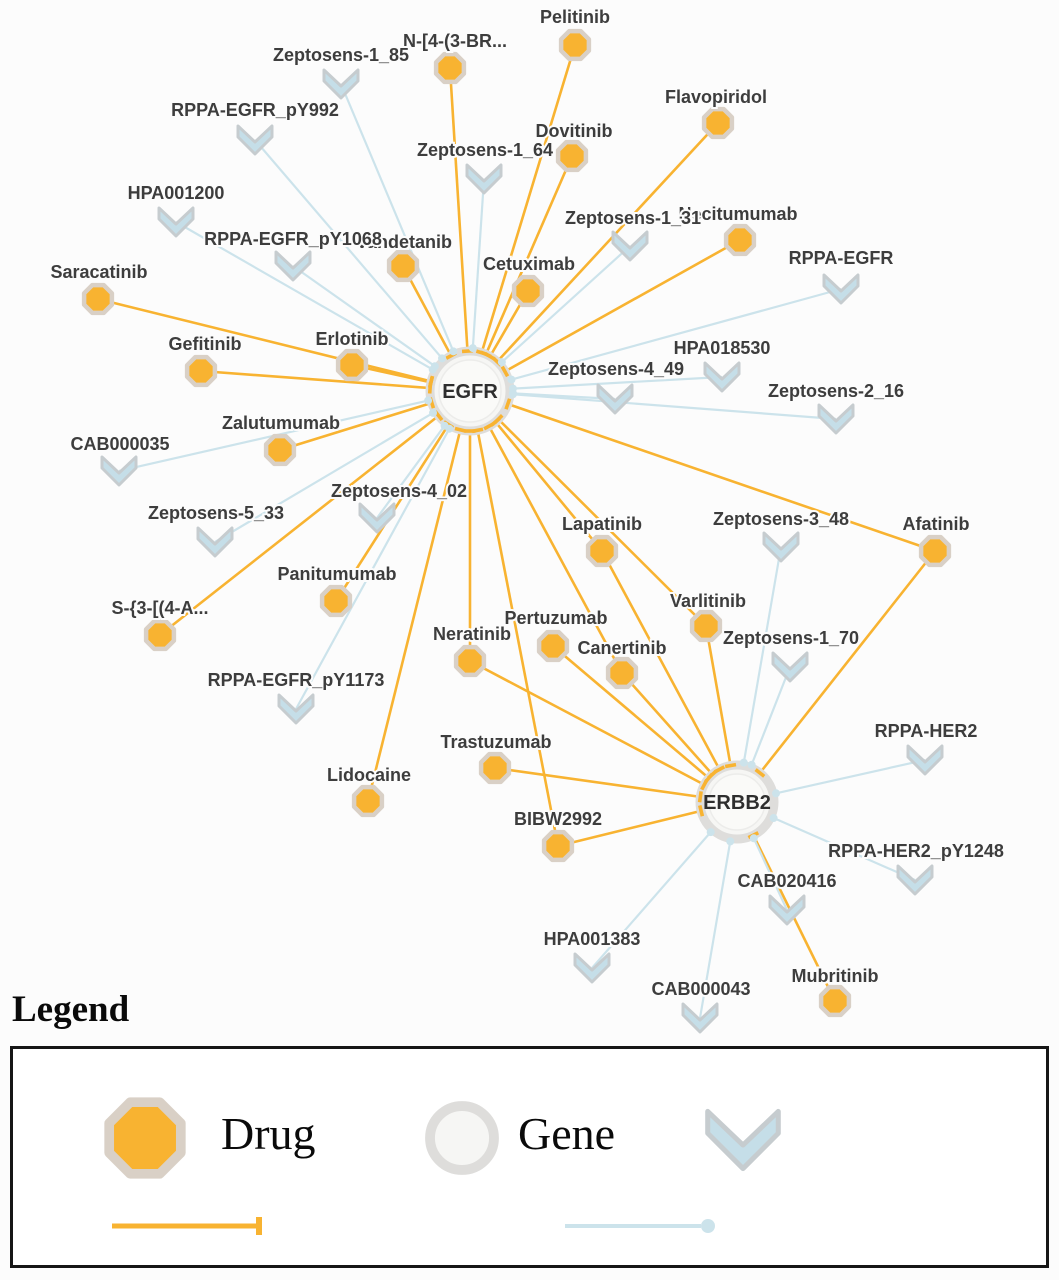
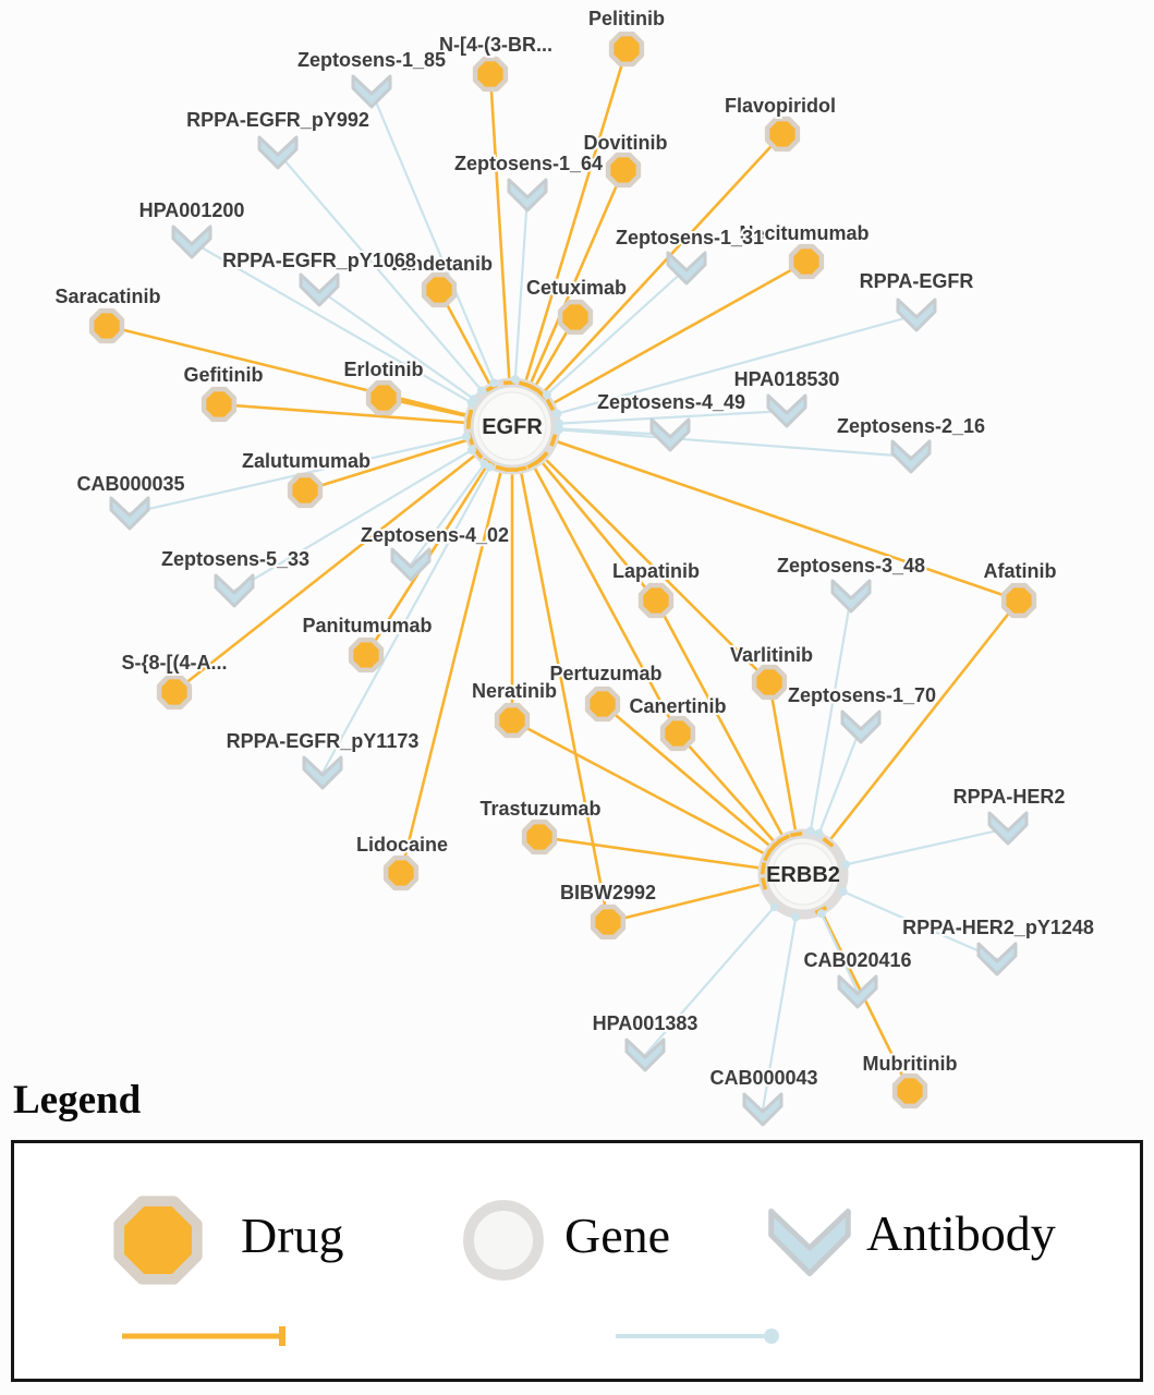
  EGFR
  ERBB2
  Pelitinib
  N-[4-(3-BR...
  Flavopiridol
  Dovitinib
  Necitumumab
  Vandetanib
  Cetuximab
  Saracatinib
  Gefitinib
  Erlotinib
  Zalutumumab
  Panitumumab
- S-{3-[(4-A...
+ S-{8-[(4-A...
  Lidocaine
  Lapatinib
  Varlitinib
  Pertuzumab
  Neratinib
  Canertinib
  Trastuzumab
  BIBW2992
  Afatinib
  Mubritinib
  Zeptosens-1_85
  RPPA-EGFR_pY992
  HPA001200
  RPPA-EGFR_pY1068
  Zeptosens-1_64
  Zeptosens-1_31
  RPPA-EGFR
  HPA018530
  Zeptosens-4_49
  Zeptosens-2_16
  CAB000035
  Zeptosens-5_33
  Zeptosens-4_02
  Zeptosens-3_48
  Zeptosens-1_70
  RPPA-EGFR_pY1173
  RPPA-HER2
  RPPA-HER2_pY1248
  CAB020416
  HPA001383
  CAB000043
  Legend
  Drug
  Gene
+ Antibody
